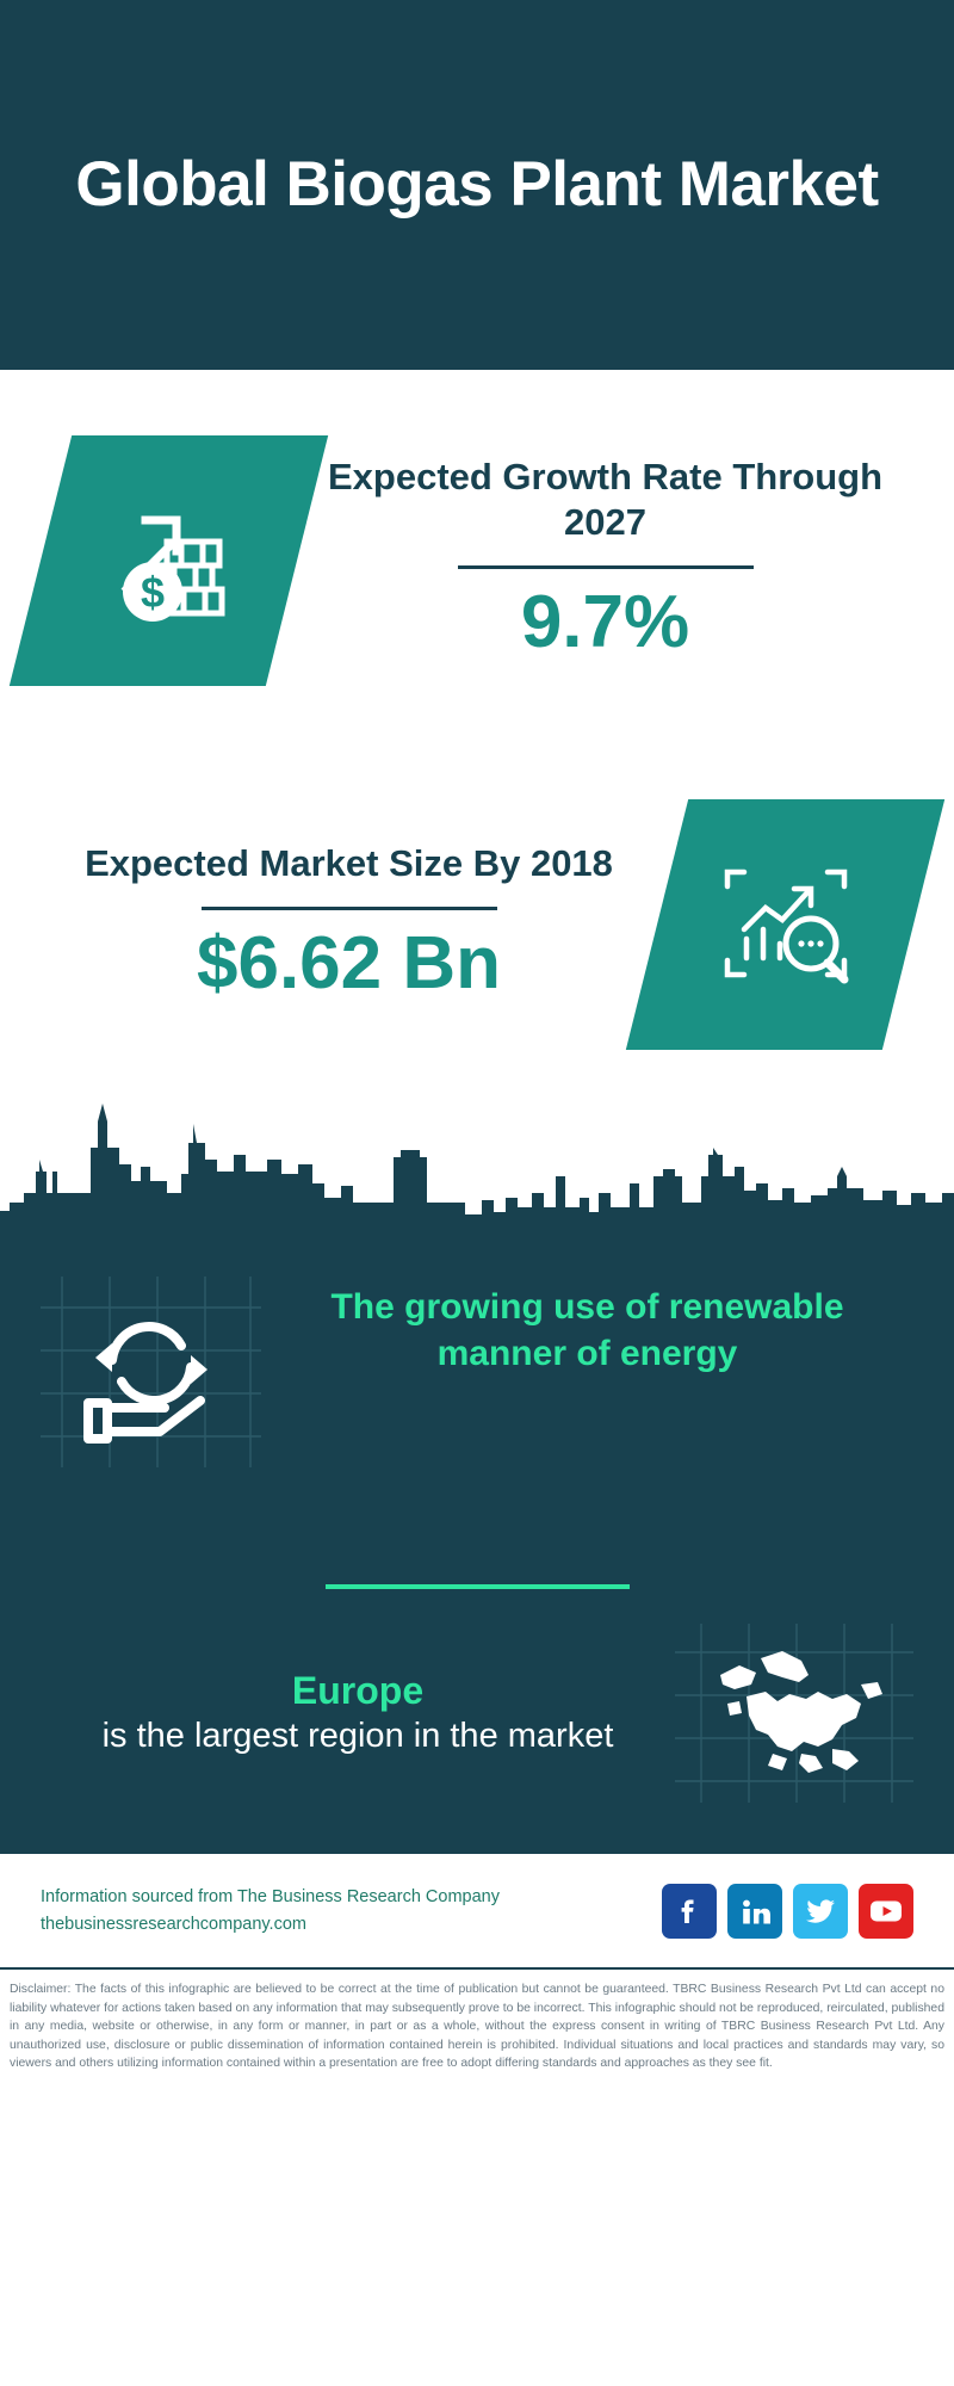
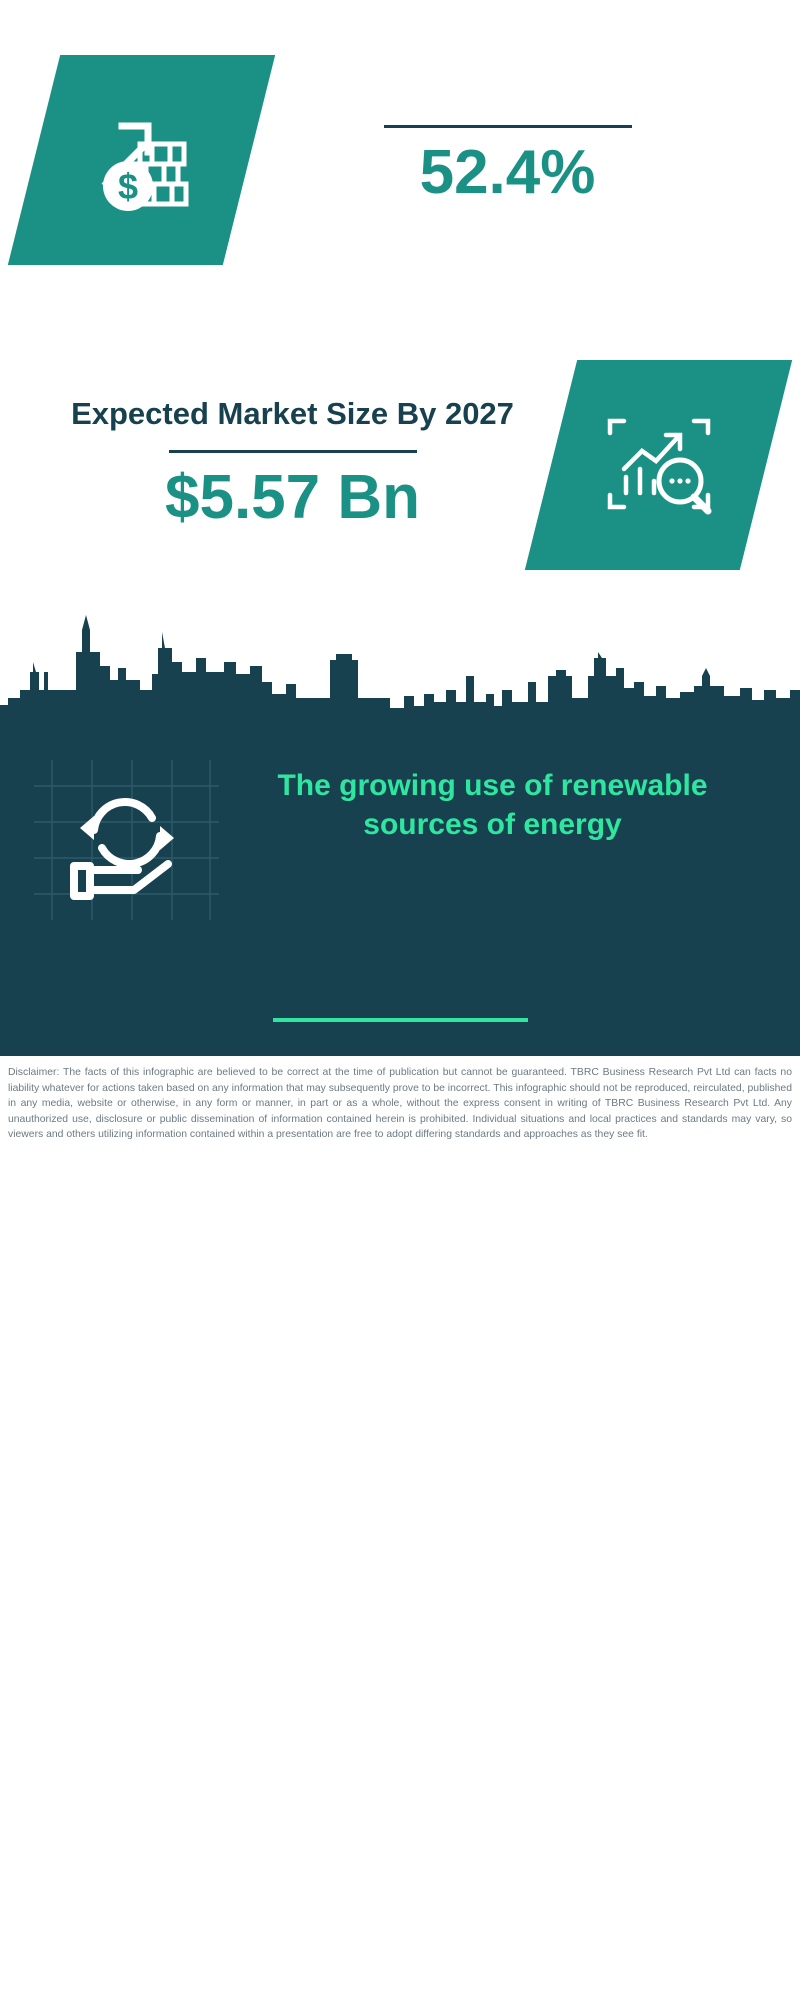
- Global Biogas Plant Market
- Expected Growth Rate Through 2027
- 9.7%
+ 52.4%
- Expected Market Size By 2018
+ Expected Market Size By 2027
- $6.62 Bn
+ $5.57 Bn
- The growing use of renewable manner of energy
+ The growing use of renewable sources of energy
- Europe
- is the largest region in the market
- Information sourced from The Business Research Company
- thebusinessresearchcompany.com
- Disclaimer: The facts of this infographic are believed to be correct at the time of publication but cannot be guaranteed. TBRC Business Research Pvt Ltd can accept no liability whatever for actions taken based on any information that may subsequently prove to be incorrect. This infographic should not be reproduced, reircu­lated, published in any media, website or otherwise, in any form or manner, in part or as a whole, without the express consent in writing of TBRC Business Research Pvt Ltd. Any unauthorized use, disclosure or public dissemination of information contained herein is prohibited. Individual situations and local practices and standards may vary, so viewers and others utilizing information contained within a presentation are free to adopt differing standards and approaches as they see fit.
+ Disclaimer: The facts of this infographic are believed to be correct at the time of publication but cannot be guaranteed. TBRC Business Research Pvt Ltd can facts no liability whatever for actions taken based on any information that may subsequently prove to be incorrect. This infographic should not be reproduced, reircu­lated, published in any media, website or otherwise, in any form or manner, in part or as a whole, without the express consent in writing of TBRC Business Research Pvt Ltd. Any unauthorized use, disclosure or public dissemination of information contained herein is prohibited. Individual situations and local practices and standards may vary, so viewers and others utilizing information contained within a presentation are free to adopt differing standards and approaches as they see fit.
